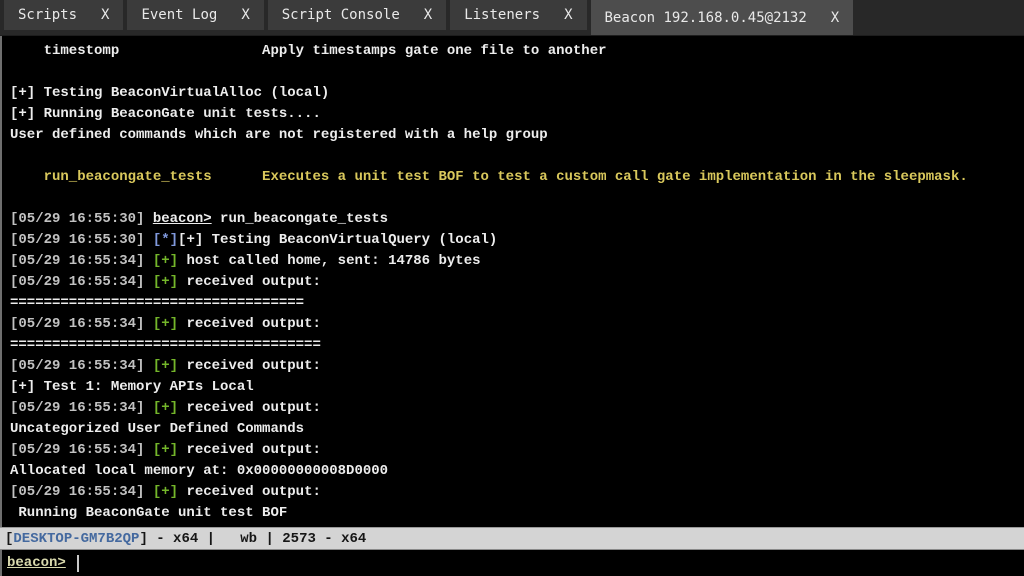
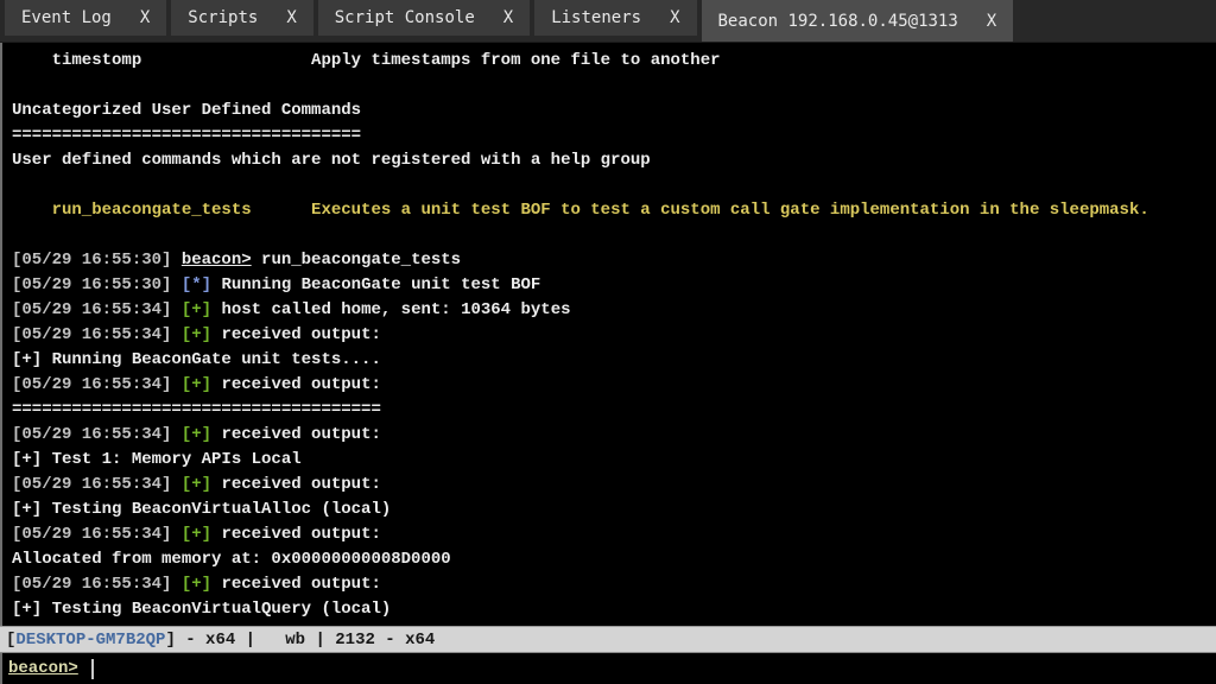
- Scripts
+ Event Log
  X
- Event Log
+ Scripts
  X
  Script Console
  X
  Listeners
  X
- Beacon 192.168.0.45@2132
+ Beacon 192.168.0.45@1313
  X
- timestomp Apply timestamps gate one file to another
+ timestomp Apply timestamps from one file to another
- [+] Testing BeaconVirtualAlloc (local)
+ Uncategorized User Defined Commands
- [+] Running BeaconGate unit tests....
+ ===================================
  User defined commands which are not registered with a help group
  run_beacongate_tests Executes a unit test BOF to test a custom call gate implementation in the sleepmask.
  [05/29 16:55:30] beacon> run_beacongate_tests
- [05/29 16:55:30] [*][+] Testing BeaconVirtualQuery (local)
+ [05/29 16:55:30] [*] Running BeaconGate unit test BOF
- [05/29 16:55:34] [+] host called home, sent: 14786 bytes
+ [05/29 16:55:34] [+] host called home, sent: 10364 bytes
  [05/29 16:55:34] [+] received output:
- ===================================
+ [+] Running BeaconGate unit tests....
  [05/29 16:55:34] [+] received output:
  =====================================
  [05/29 16:55:34] [+] received output:
  [+] Test 1: Memory APIs Local
  [05/29 16:55:34] [+] received output:
- Uncategorized User Defined Commands
+ [+] Testing BeaconVirtualAlloc (local)
  [05/29 16:55:34] [+] received output:
- Allocated local memory at: 0x00000000008D0000
+ Allocated from memory at: 0x00000000008D0000
  [05/29 16:55:34] [+] received output:
- Running BeaconGate unit test BOF
+ [+] Testing BeaconVirtualQuery (local)
  [
  DESKTOP-GM7B2QP
- ] - x64 | wb | 2573 - x64
+ ] - x64 | wb | 2132 - x64
  beacon>
